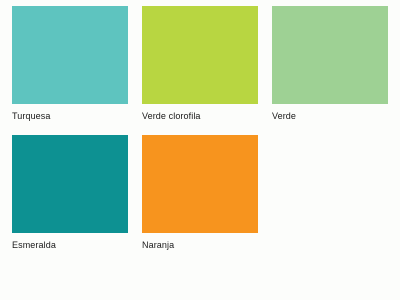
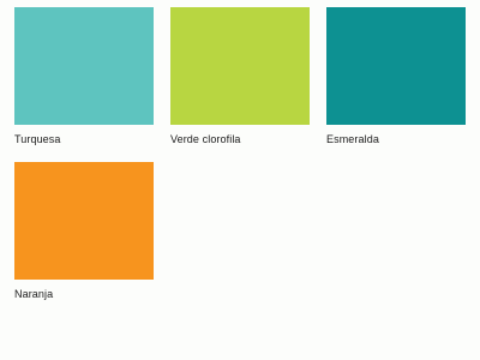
  Turquesa
  Verde clorofila
- Verde
  Esmeralda
  Naranja
